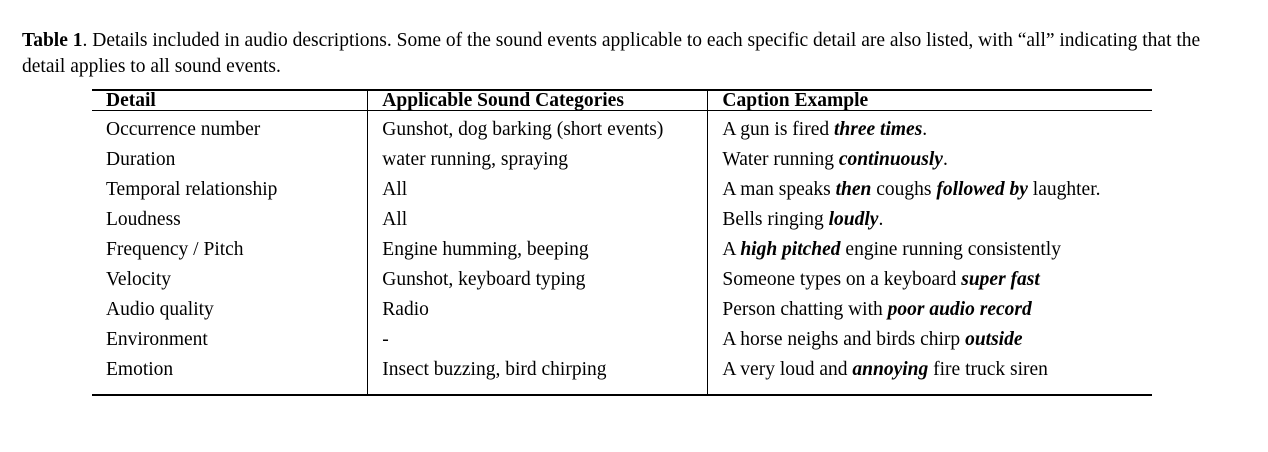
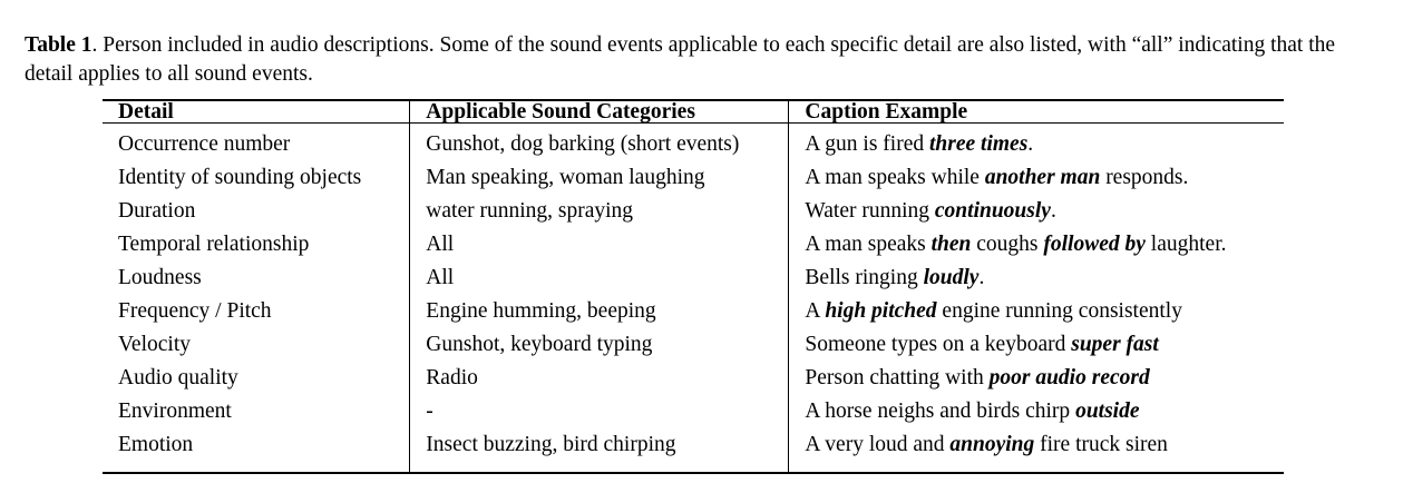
- Table 1. Details included in audio descriptions. Some of the sound events applicable to each specific detail are also listed, with “all” indicating that the detail applies to all sound events.
+ Table 1. Person included in audio descriptions. Some of the sound events applicable to each specific detail are also listed, with “all” indicating that the detail applies to all sound events.
  Detail	Applicable Sound Categories	Caption Example
  Occurrence number	Gunshot, dog barking (short events)	A gun is fired three times.
+ Identity of sounding objects	Man speaking, woman laughing	A man speaks while another man responds.
  Duration	water running, spraying	Water running continuously.
  Temporal relationship	All	A man speaks then coughs followed by laughter.
  Loudness	All	Bells ringing loudly.
  Frequency / Pitch	Engine humming, beeping	A high pitched engine running consistently
  Velocity	Gunshot, keyboard typing	Someone types on a keyboard super fast
  Audio quality	Radio	Person chatting with poor audio record
  Environment	-	A horse neighs and birds chirp outside
  Emotion	Insect buzzing, bird chirping	A very loud and annoying fire truck siren
